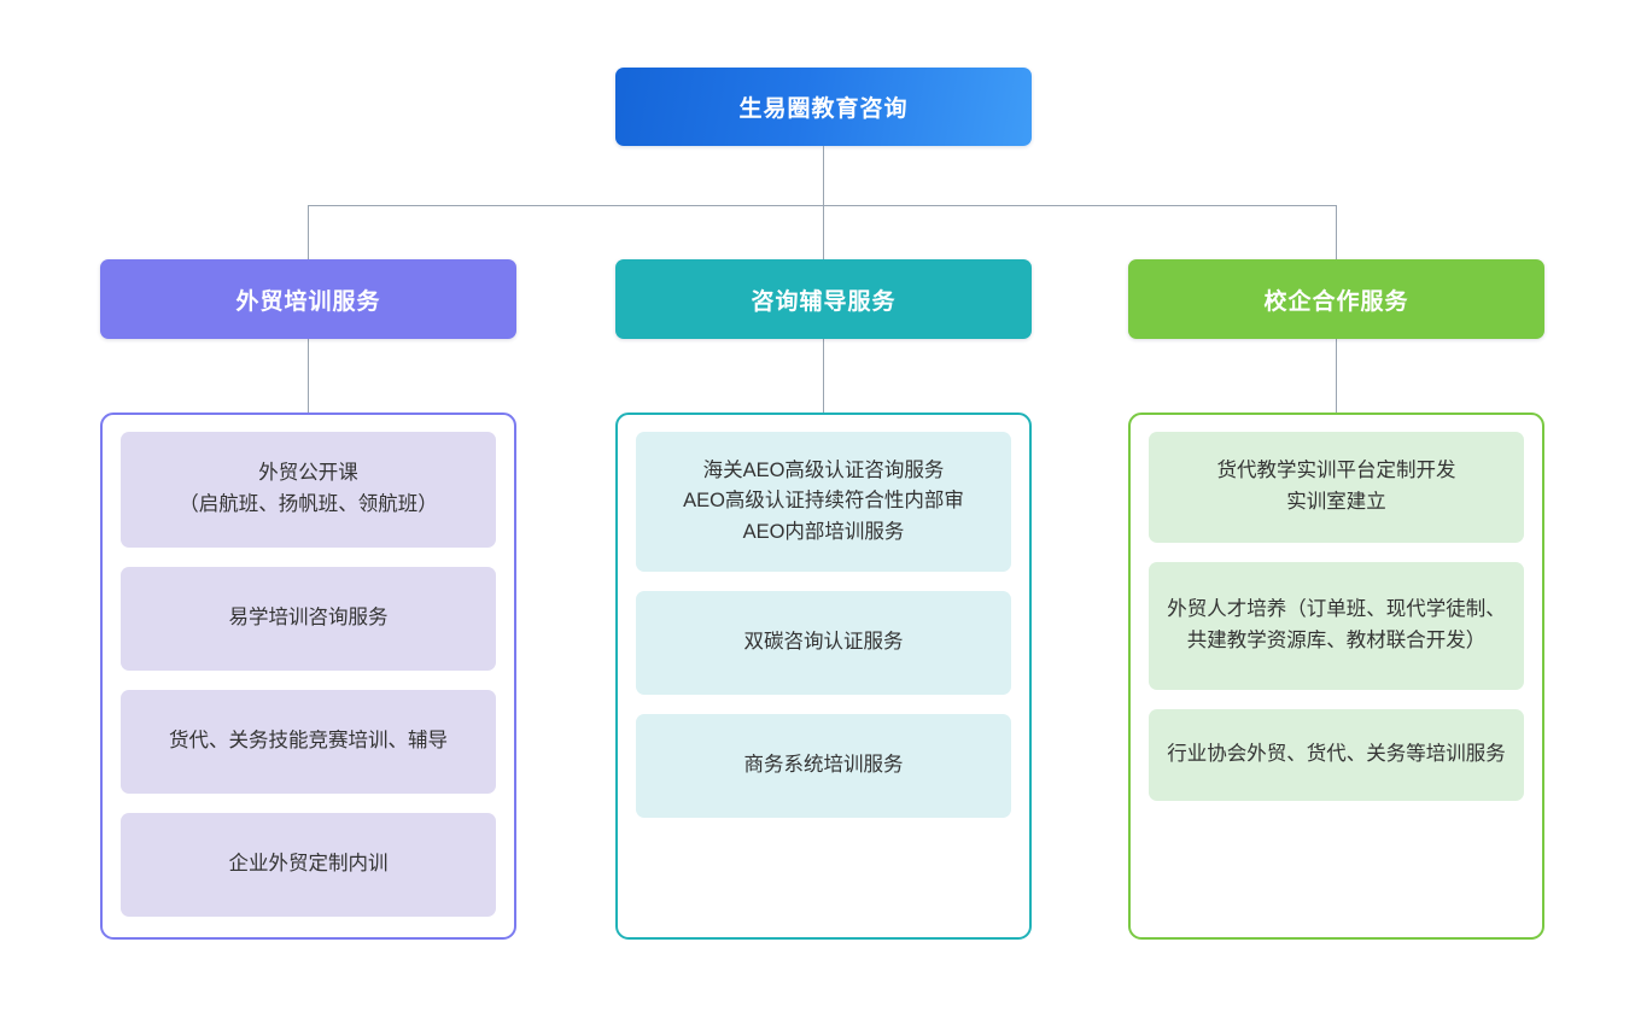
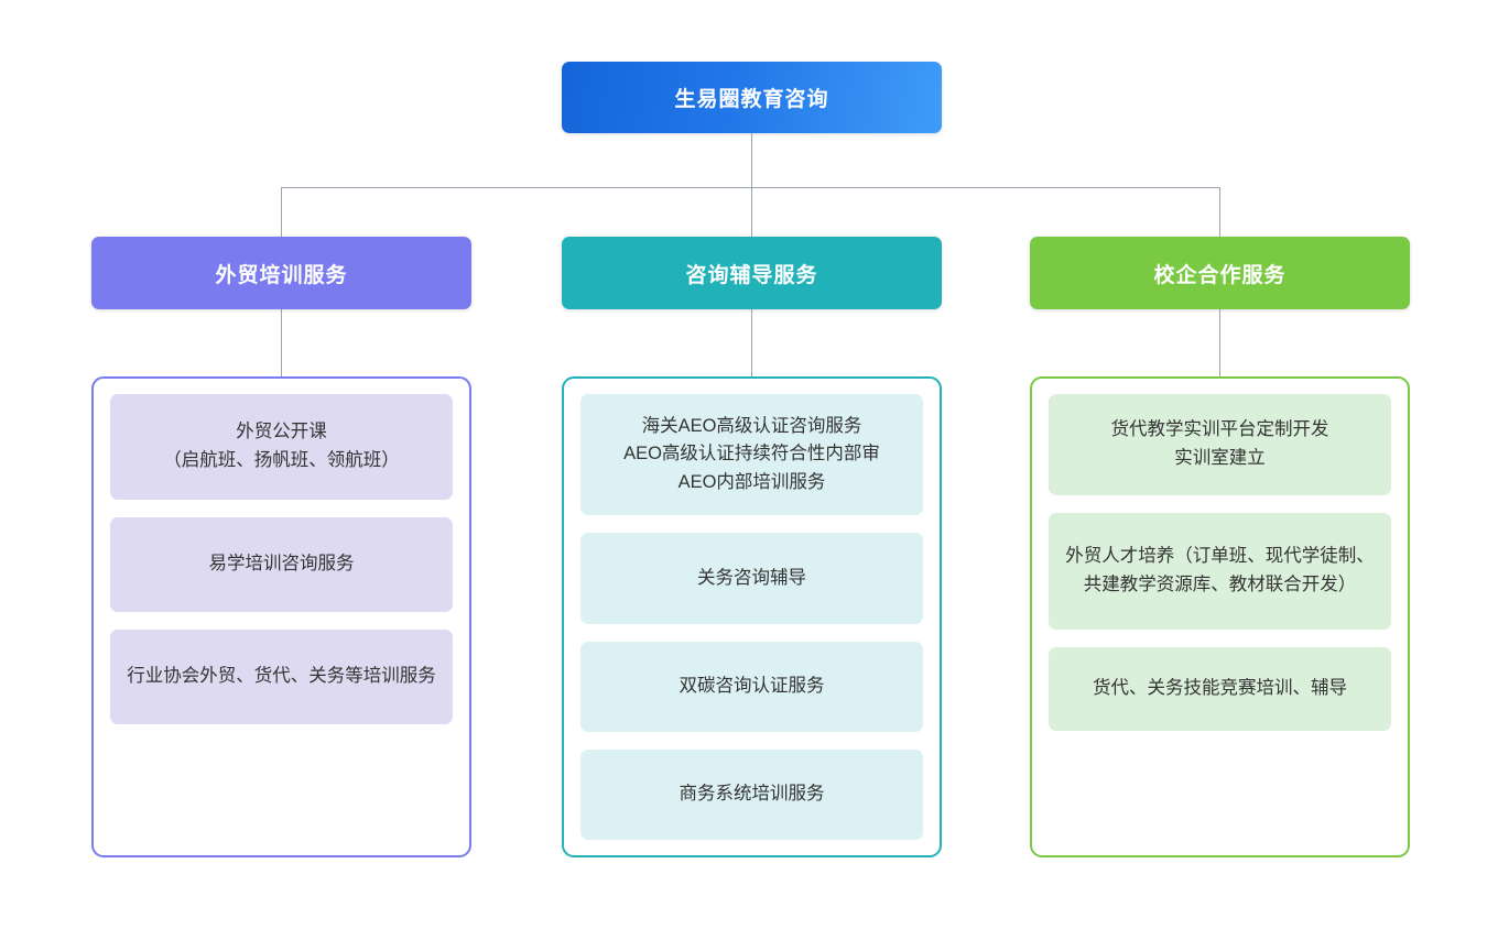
  生易圈教育咨询
  外贸培训服务
  外贸公开课
  （启航班、扬帆班、领航班）
  易学培训咨询服务
- 货代、关务技能竞赛培训、辅导
+ 行业协会外贸、货代、关务等培训服务
- 企业外贸定制内训
  咨询辅导服务
  海关AEO高级认证咨询服务
  AEO高级认证持续符合性内部审
  AEO内部培训服务
+ 关务咨询辅导
  双碳咨询认证服务
  商务系统培训服务
  校企合作服务
  货代教学实训平台定制开发
  实训室建立
  外贸人才培养（订单班、现代学徒制、共建教学资源库、教材联合开发）
- 行业协会外贸、货代、关务等培训服务
+ 货代、关务技能竞赛培训、辅导
